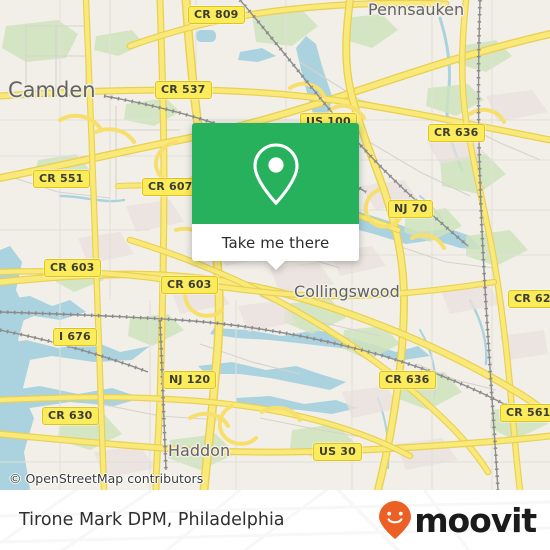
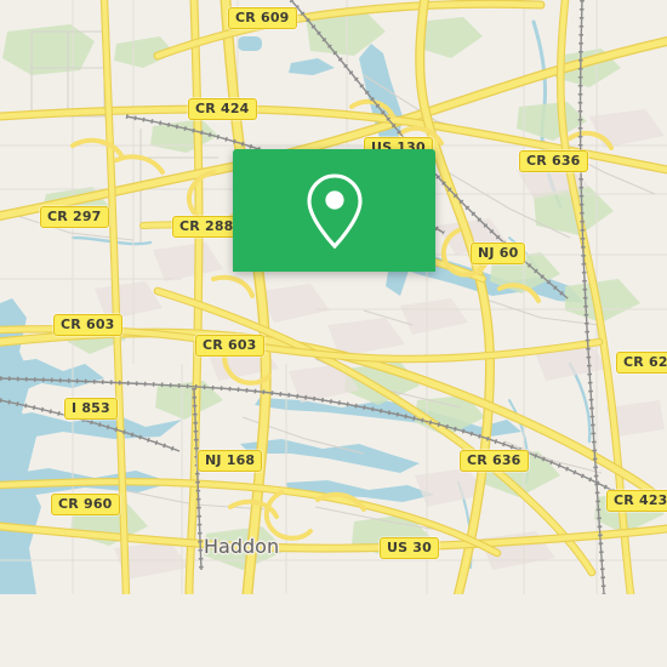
- Camden
- Pennsauken
- Collingswood
  Haddon
- CR 809
+ CR 609
- CR 537
+ CR 424
- US 100
+ US 130
  CR 636
- CR 551
+ CR 297
- CR 607
+ CR 288
- NJ 70
+ NJ 60
  CR 603
  CR 603
  CR 62
- I 676
+ I 853
  CR 636
- NJ 120
+ NJ 168
- CR 561
+ CR 423
- CR 630
+ CR 960
  US 30
- © OpenStreetMap contributors
- Take me there
- Tirone Mark DPM, Philadelphia
- moovit
